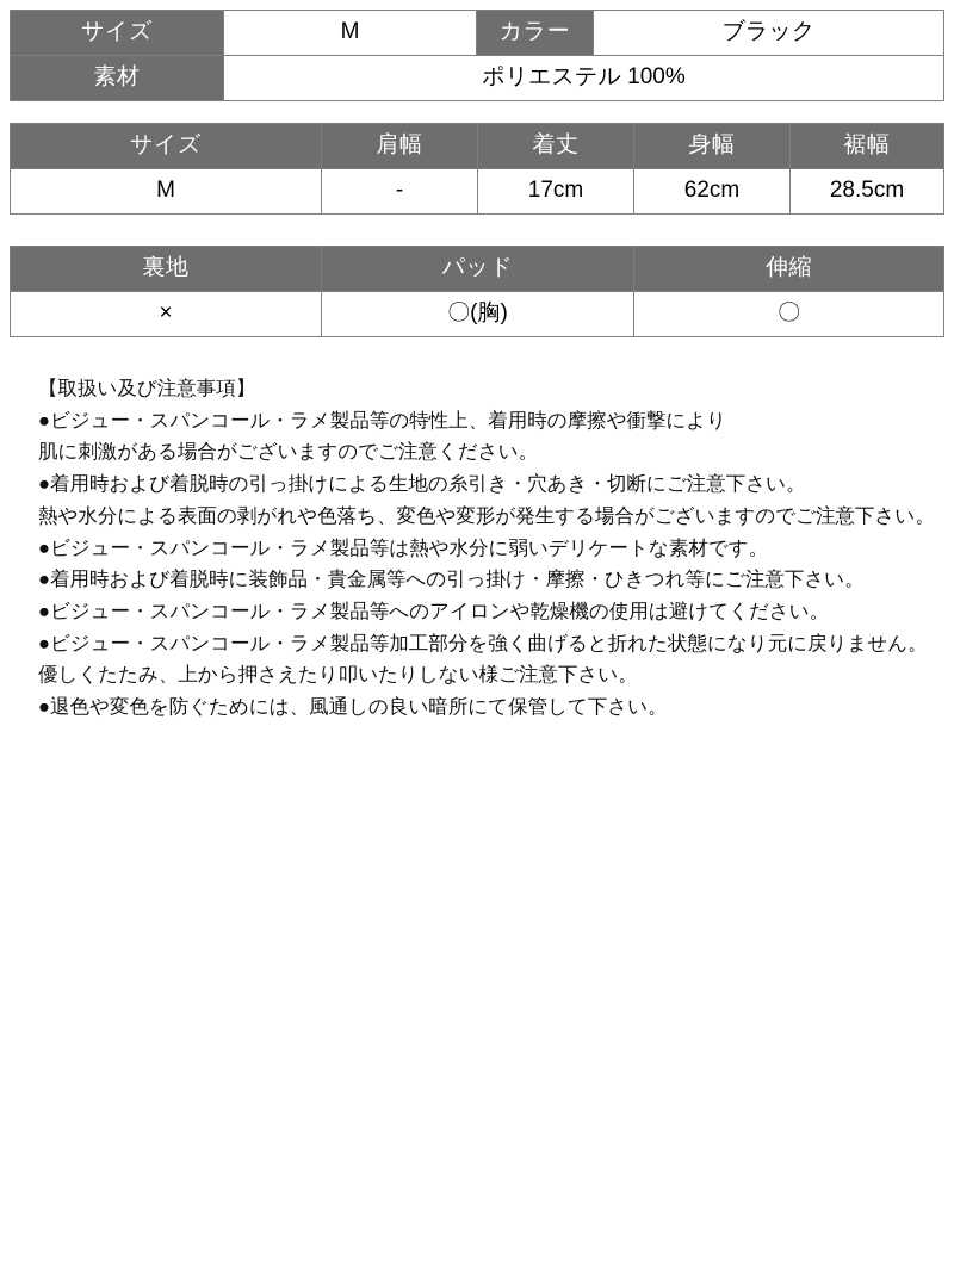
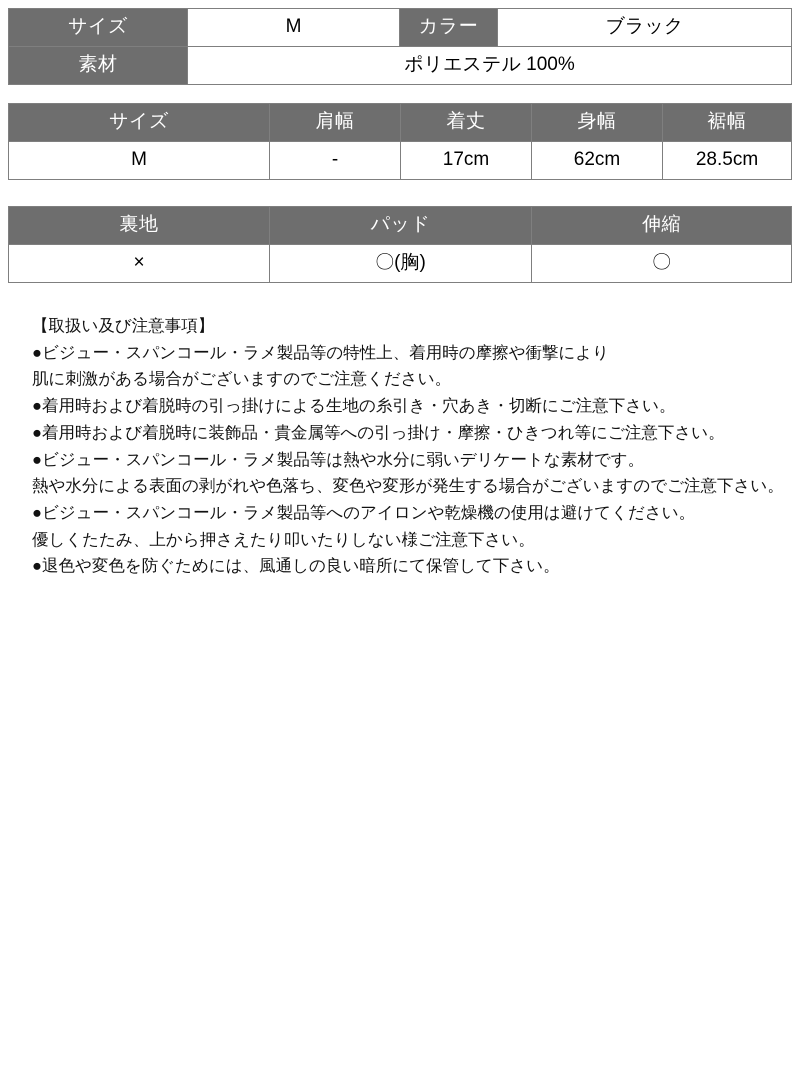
  サイズ	M	カラー	ブラック
  素材	ポリエステル 100%
  サイズ	肩幅	着丈	身幅	裾幅
  M	-	17cm	62cm	28.5cm
  裏地	パッド	伸縮
  ×	〇(胸)	〇
  【取扱い及び注意事項】
  ●ビジュー・スパンコール・ラメ製品等の特性上、着用時の摩擦や衝撃により
  肌に刺激がある場合がございますのでご注意ください。
  ●着用時および着脱時の引っ掛けによる生地の糸引き・穴あき・切断にご注意下さい。
- 熱や水分による表面の剥がれや色落ち、変色や変形が発生する場合がございますのでご注意下さい。
+ ●着用時および着脱時に装飾品・貴金属等への引っ掛け・摩擦・ひきつれ等にご注意下さい。
  ●ビジュー・スパンコール・ラメ製品等は熱や水分に弱いデリケートな素材です。
- ●着用時および着脱時に装飾品・貴金属等への引っ掛け・摩擦・ひきつれ等にご注意下さい。
+ 熱や水分による表面の剥がれや色落ち、変色や変形が発生する場合がございますのでご注意下さい。
  ●ビジュー・スパンコール・ラメ製品等へのアイロンや乾燥機の使用は避けてください。
- ●ビジュー・スパンコール・ラメ製品等加工部分を強く曲げると折れた状態になり元に戻りません。
  優しくたたみ、上から押さえたり叩いたりしない様ご注意下さい。
  ●退色や変色を防ぐためには、風通しの良い暗所にて保管して下さい。
